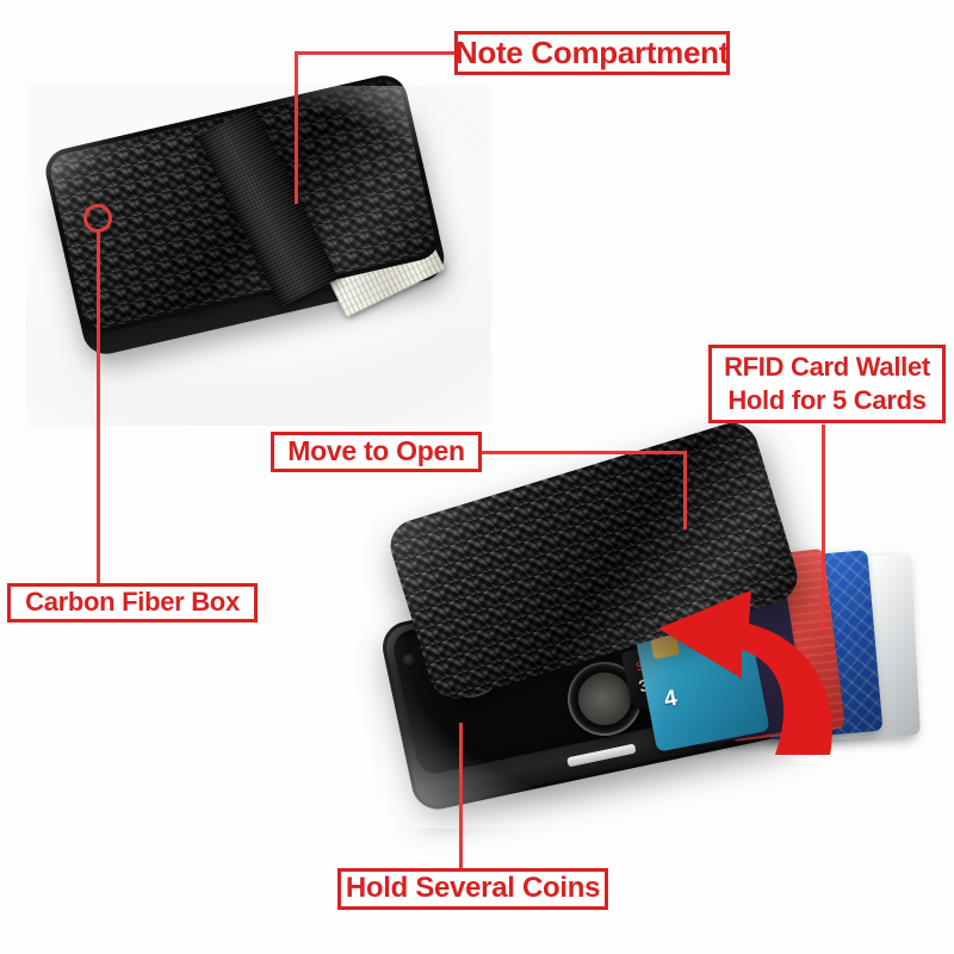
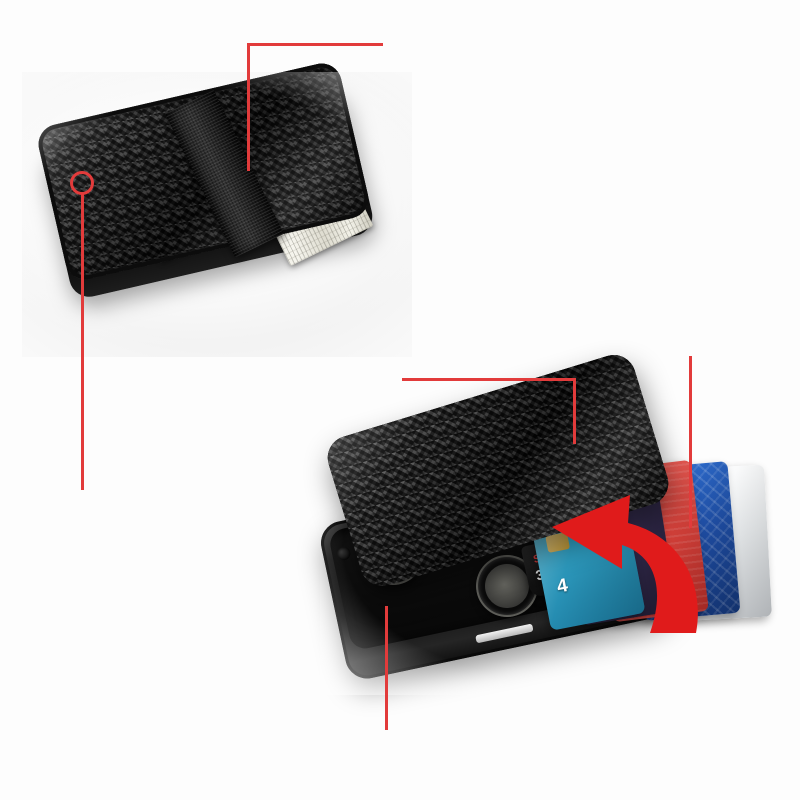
- Note Compartment
- RFID Card Wallet
- Hold for 5 Cards
- Move to Open
- Carbon Fiber Box
- Hold Several Coins
